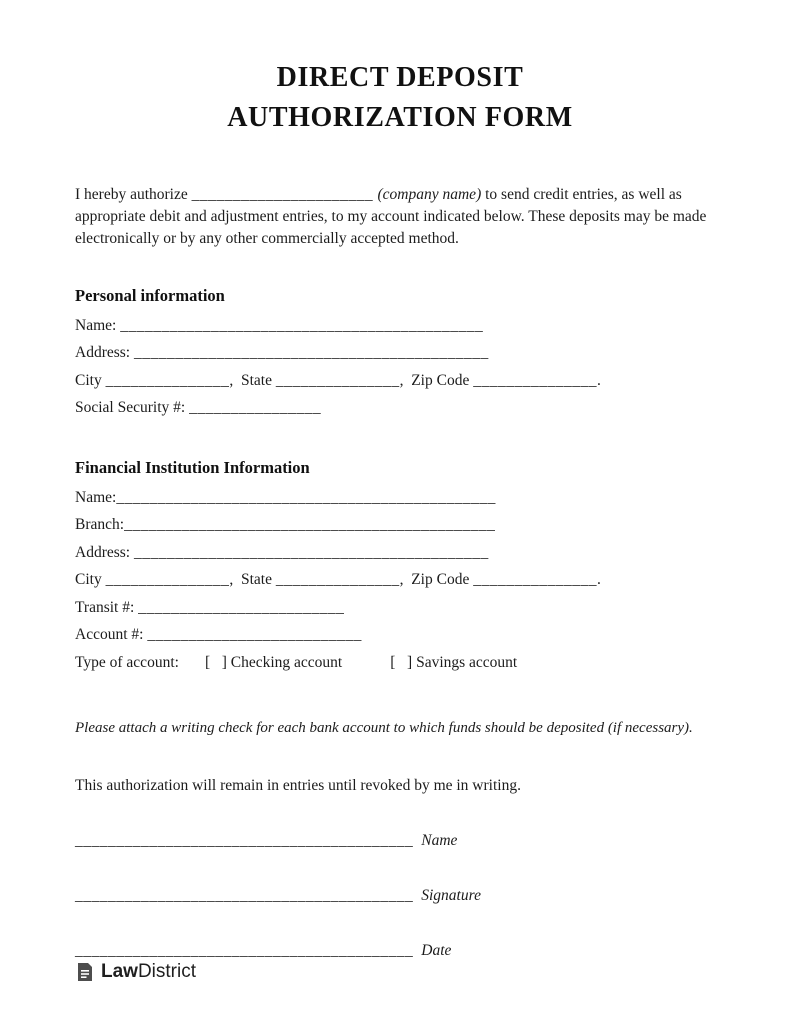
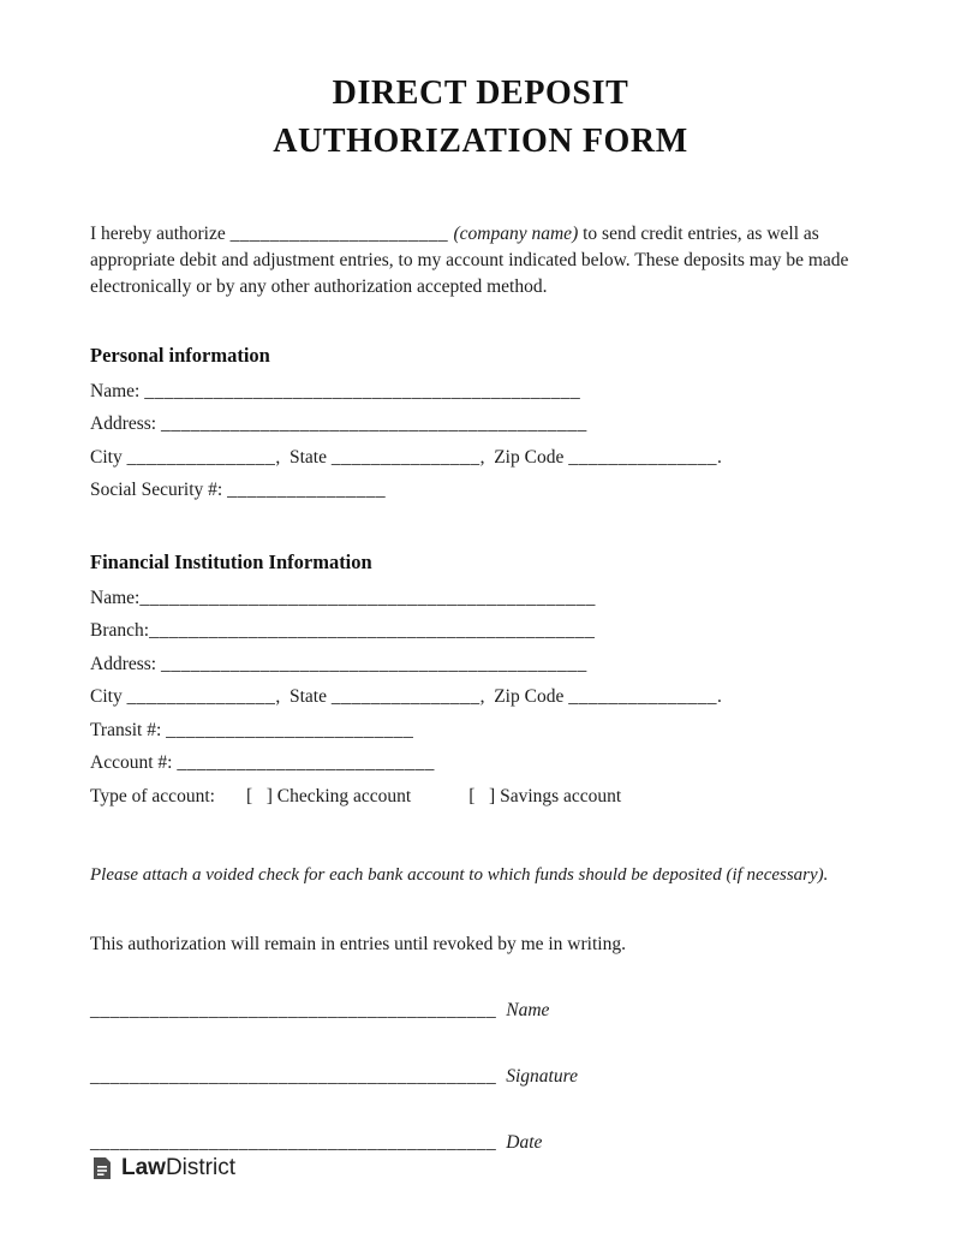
  DIRECT DEPOSIT
  AUTHORIZATION FORM
- I hereby authorize ______________________ (company name) to send credit entries, as well as appropriate debit and adjustment entries, to my account indicated below. These deposits may be made electronically or by any other commercially accepted method.
+ I hereby authorize ______________________ (company name) to send credit entries, as well as appropriate debit and adjustment entries, to my account indicated below. These deposits may be made electronically or by any other authorization accepted method.
  Personal information
  Name: ____________________________________________
  Address: ___________________________________________
  City _______________, State _______________, Zip Code _______________.
  Social Security #: ________________
  Financial Institution Information
  Name:______________________________________________
  Branch:_____________________________________________
  Address: ___________________________________________
  City _______________, State _______________, Zip Code _______________.
  Transit #: _________________________
  Account #: __________________________
  Type of account: [ ] Checking account [ ] Savings account
- Please attach a writing check for each bank account to which funds should be deposited (if necessary).
+ Please attach a voided check for each bank account to which funds should be deposited (if necessary).
  This authorization will remain in entries until revoked by me in writing.
  _________________________________________ Name
  _________________________________________ Signature
  _________________________________________ Date
  LawDistrict
